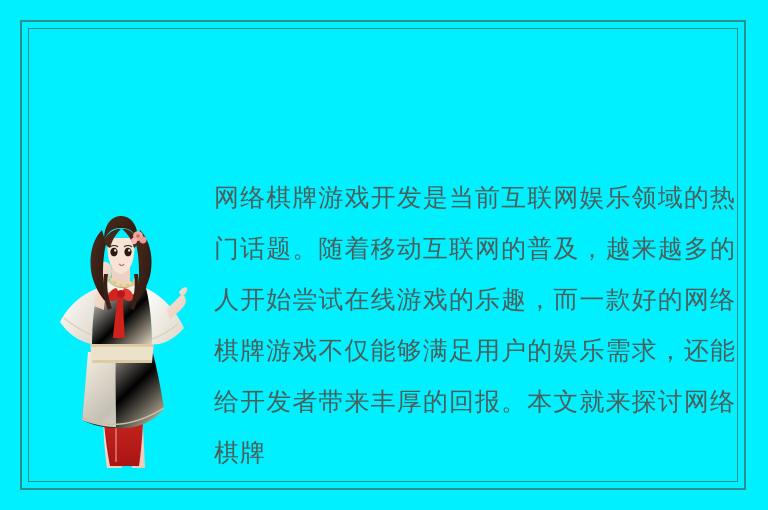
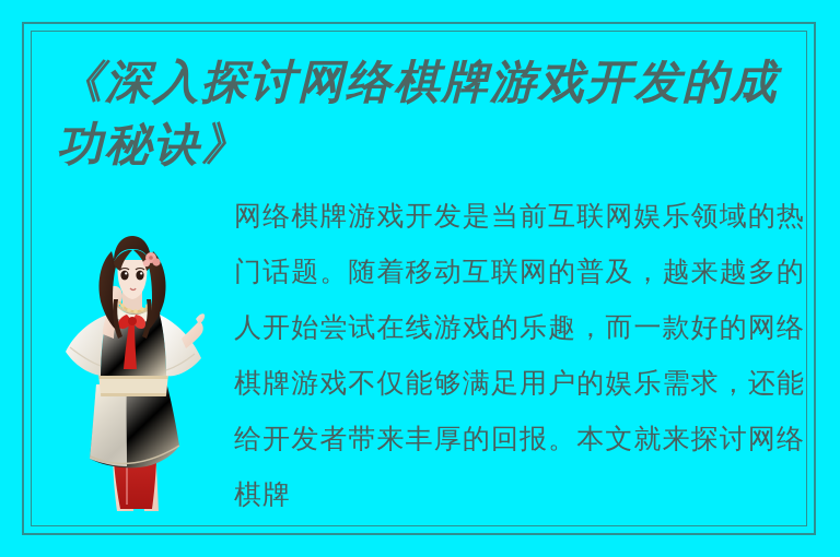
+ 《深入探讨网络棋牌游戏开发的成功秘诀》
  网络棋牌游戏开发是当前互联网娱乐领域的热门话题。随着移动互联网的普及，越来越多的人开始尝试在线游戏的乐趣，而一款好的网络棋牌游戏不仅能够满足用户的娱乐需求，还能给开发者带来丰厚的回报。本文就来探讨网络棋牌
